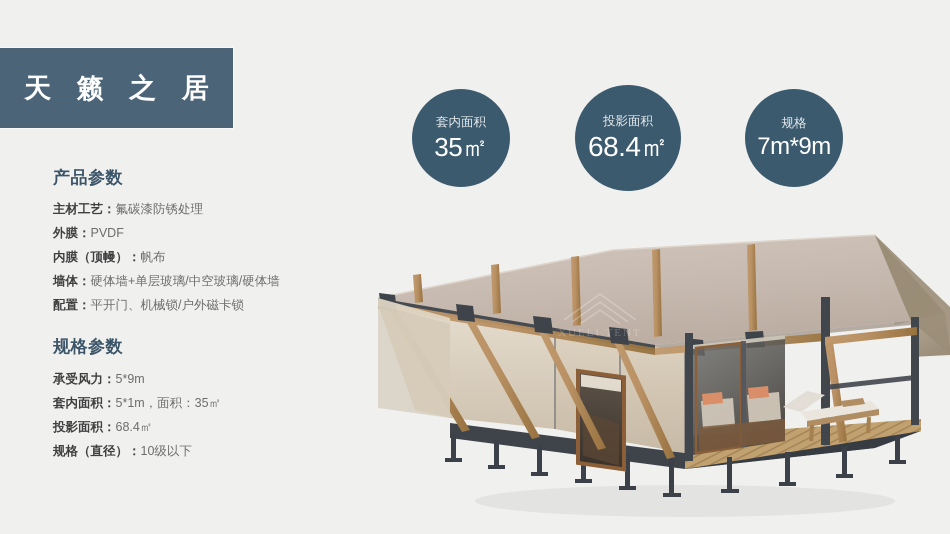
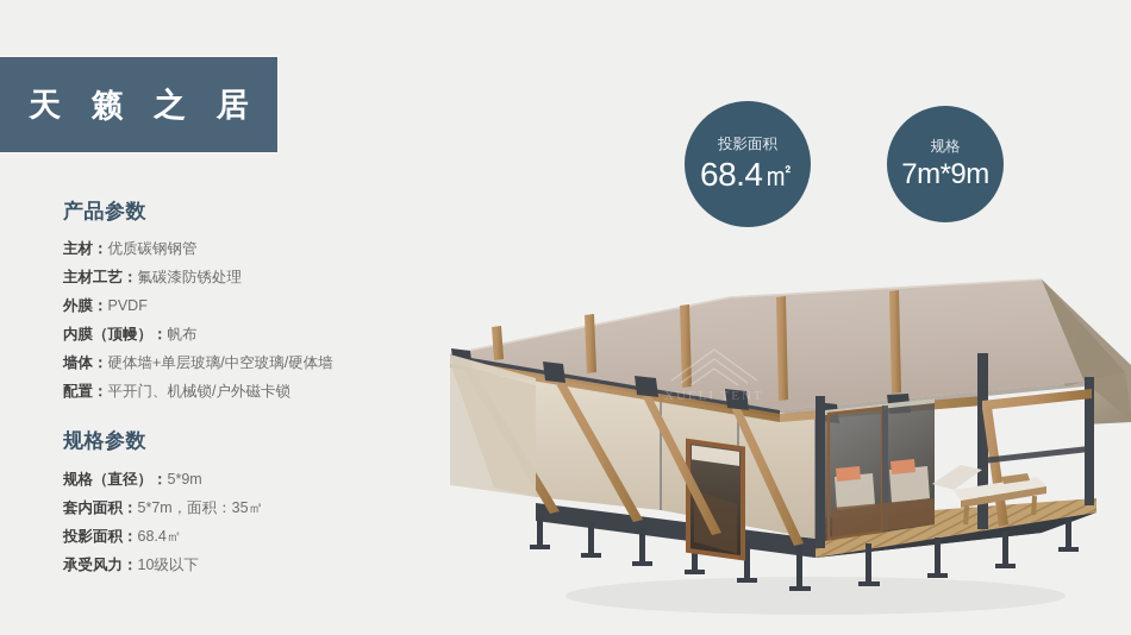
  天 籁 之 居
  产品参数
+ 主材：优质碳钢钢管
  主材工艺：氟碳漆防锈处理
  外膜：PVDF
  内膜（顶幔）：帆布
  墙体：硬体墙+单层玻璃/中空玻璃/硬体墙
  配置：平开门、机械锁/户外磁卡锁
  规格参数
- 承受风力：5*9m
+ 规格（直径）：5*9m
- 套内面积：5*1m，面积：35㎡
+ 套内面积：5*7m，面积：35㎡
  投影面积：68.4㎡
- 规格（直径）：10级以下
+ 承受风力：10级以下
- 套内面积
- 35㎡
  投影面积
  68.4㎡
  规格
  7m*9m
  XUELI TENT
